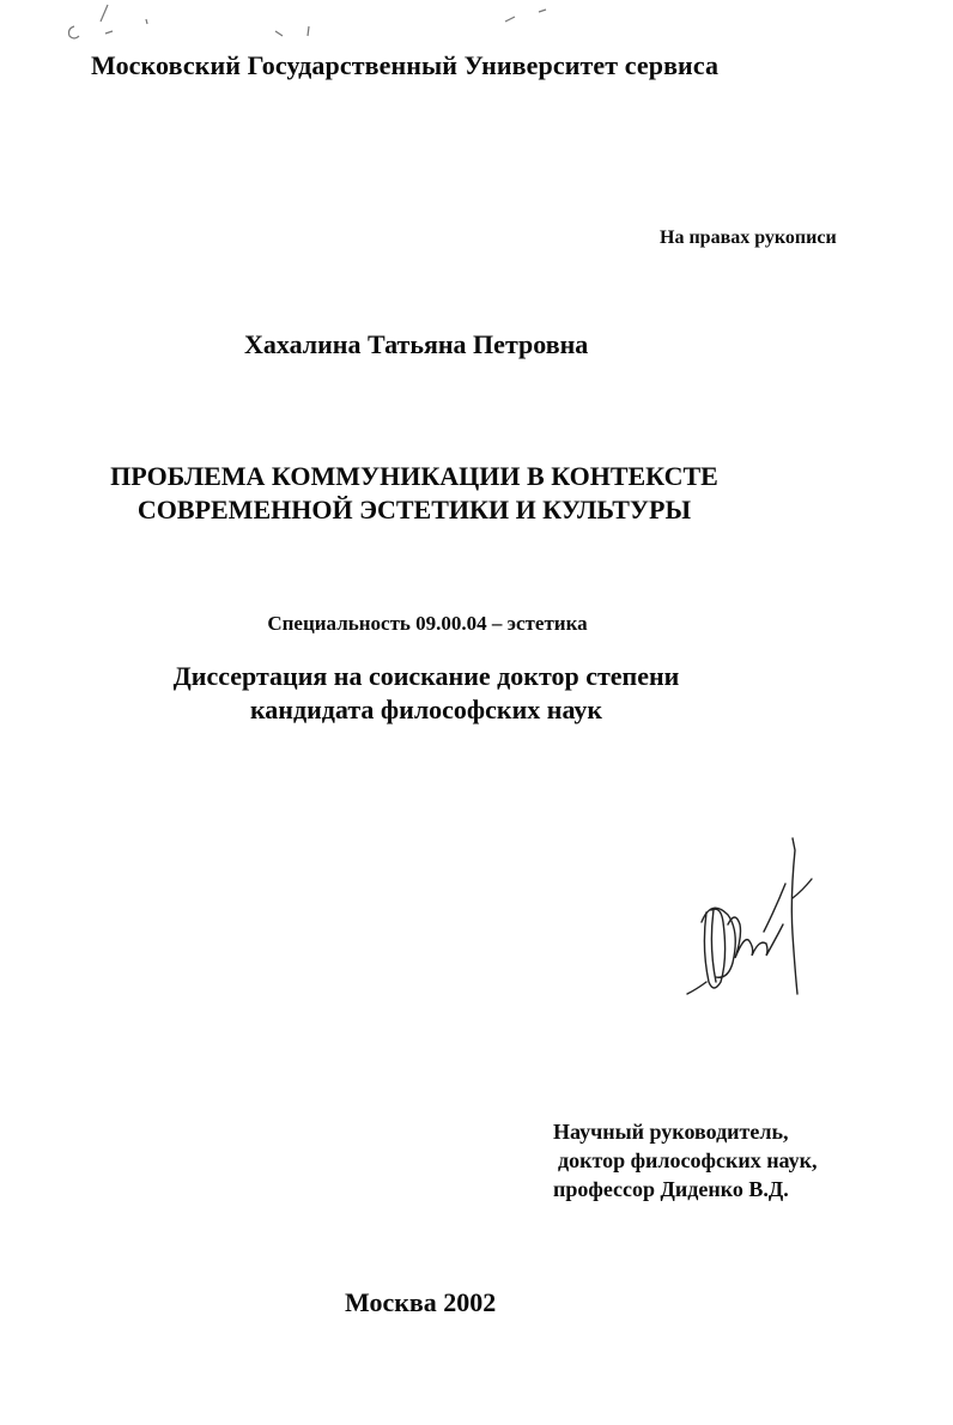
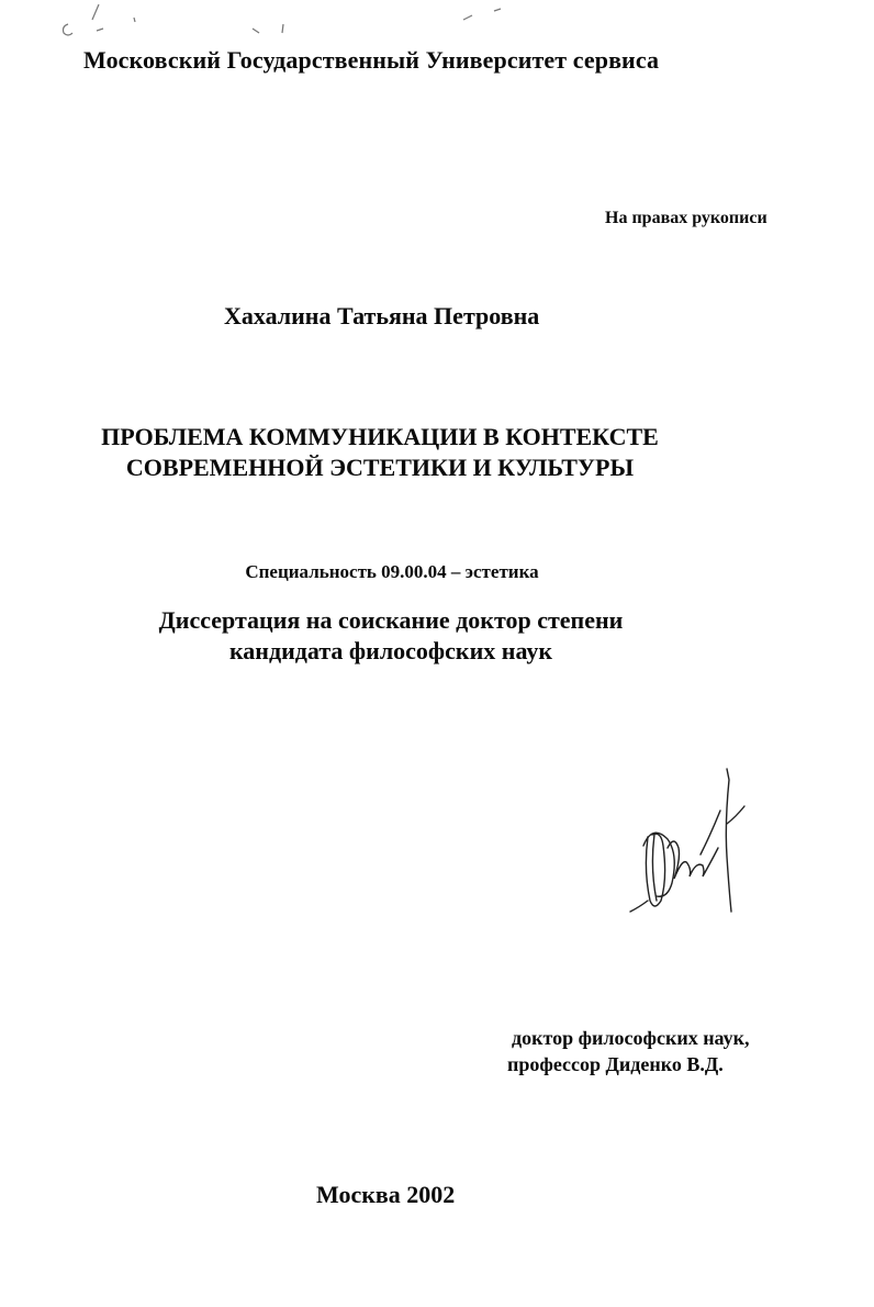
  Московский Государственный Университет сервиса
  На правах рукописи
  Хахалина Татьяна Петровна
  ПРОБЛЕМА КОММУНИКАЦИИ В КОНТЕКСТЕ
  СОВРЕМЕННОЙ ЭСТЕТИКИ И КУЛЬТУРЫ
  Специальность 09.00.04 – эстетика
  Диссертация на соискание доктор степени
  кандидата философских наук
- Научный руководитель,
  доктор философских наук,
  профессор Диденко В.Д.
  Москва 2002
